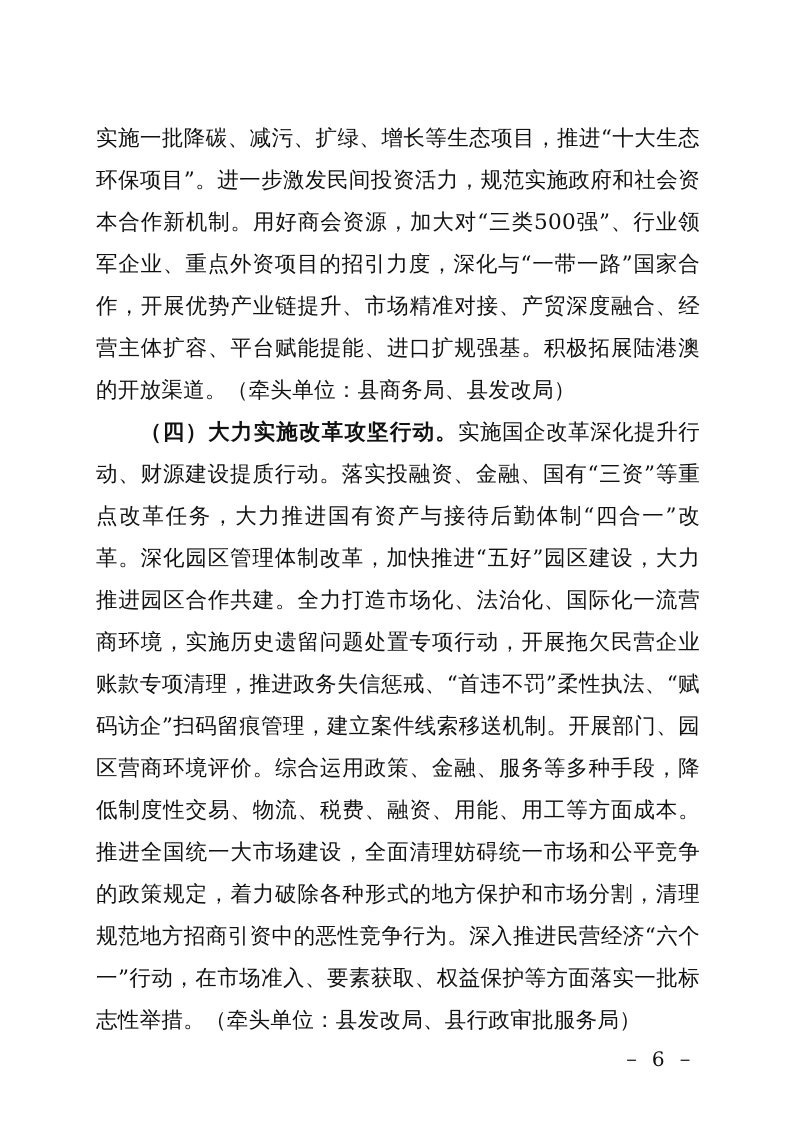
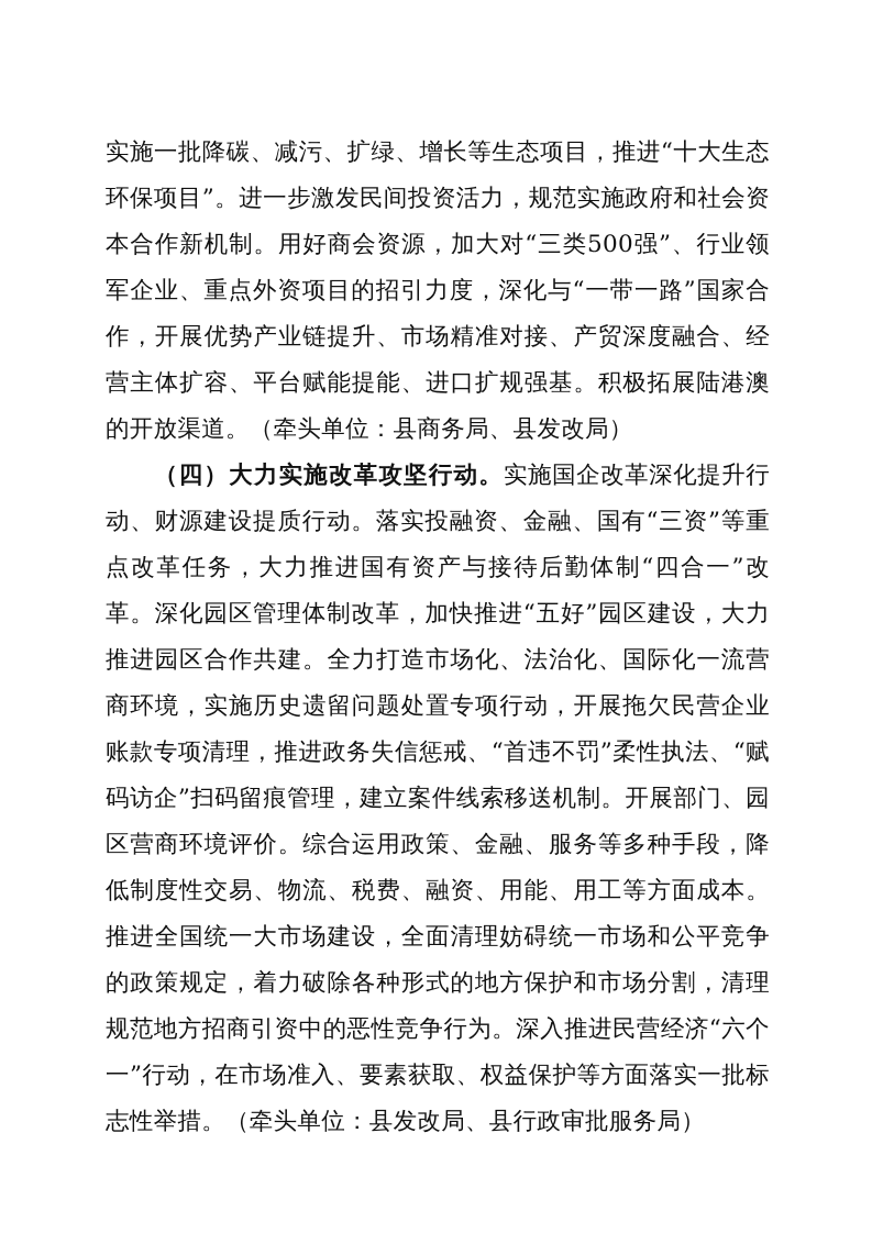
  实施一批降碳、减污、扩绿、增长等生态项目，推进“十大生态环保项目”。进一步激发民间投资活力，规范实施政府和社会资本合作新机制。用好商会资源，加大对“三类500强”、行业领军企业、重点外资项目的招引力度，深化与“一带一路”国家合作，开展优势产业链提升、市场精准对接、产贸深度融合、经营主体扩容、平台赋能提能、进口扩规强基。积极拓展陆港澳的开放渠道。（牵头单位：县商务局、县发改局）
  （四）大力实施改革攻坚行动。实施国企改革深化提升行动、财源建设提质行动。落实投融资、金融、国有“三资”等重点改革任务，大力推进国有资产与接待后勤体制“四合一”改革。深化园区管理体制改革，加快推进“五好”园区建设，大力推进园区合作共建。全力打造市场化、法治化、国际化一流营商环境，实施历史遗留问题处置专项行动，开展拖欠民营企业账款专项清理，推进政务失信惩戒、“首违不罚”柔性执法、“赋码访企”扫码留痕管理，建立案件线索移送机制。开展部门、园区营商环境评价。综合运用政策、金融、服务等多种手段，降低制度性交易、物流、税费、融资、用能、用工等方面成本。推进全国统一大市场建设，全面清理妨碍统一市场和公平竞争的政策规定，着力破除各种形式的地方保护和市场分割，清理规范地方招商引资中的恶性竞争行为。深入推进民营经济“六个一”行动，在市场准入、要素获取、权益保护等方面落实一批标志性举措。（牵头单位：县发改局、县行政审批服务局）
- － 6 －
